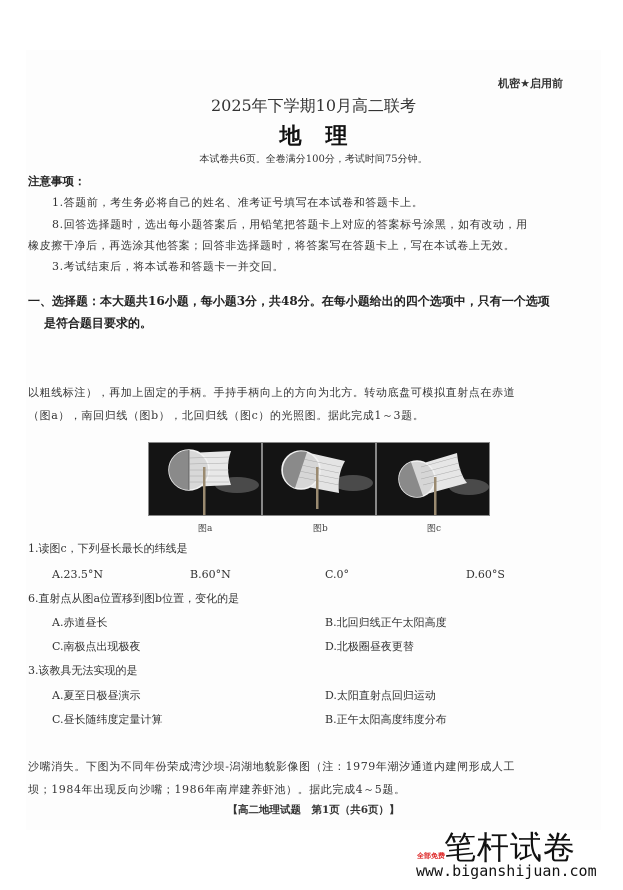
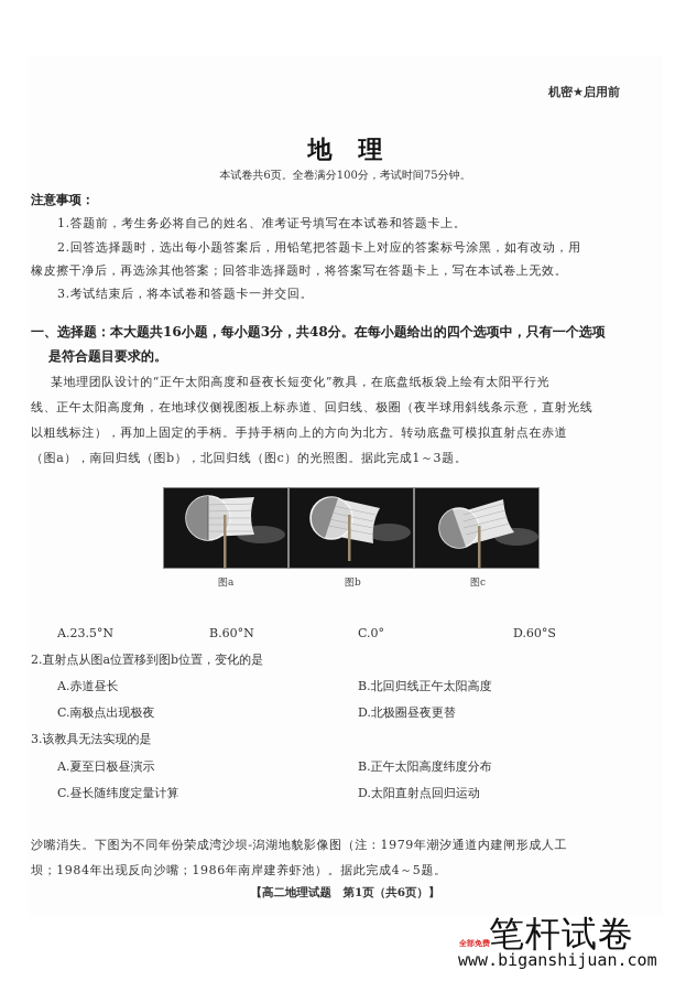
  机密★启用前
- 2025年下学期10月高二联考
  地理
  本试卷共6页。全卷满分100分，考试时间75分钟。
  注意事项：
  1.答题前，考生务必将自己的姓名、准考证号填写在本试卷和答题卡上。
- 8.回答选择题时，选出每小题答案后，用铅笔把答题卡上对应的答案标号涂黑，如有改动，用
+ 2.回答选择题时，选出每小题答案后，用铅笔把答题卡上对应的答案标号涂黑，如有改动，用
  橡皮擦干净后，再选涂其他答案；回答非选择题时，将答案写在答题卡上，写在本试卷上无效。
  3.考试结束后，将本试卷和答题卡一并交回。
  一、选择题：本大题共16小题，每小题3分，共48分。在每小题给出的四个选项中，只有一个选项
  是符合题目要求的。
+ 某地理团队设计的“正午太阳高度和昼夜长短变化”教具，在底盘纸板袋上绘有太阳平行光
+ 线、正午太阳高度角，在地球仪侧视图板上标赤道、回归线、极圈（夜半球用斜线条示意，直射光线
  以粗线标注），再加上固定的手柄。手持手柄向上的方向为北方。转动底盘可模拟直射点在赤道
  （图a），南回归线（图b），北回归线（图c）的光照图。据此完成1～3题。
  图a
  图b
  图c
- 1.读图c，下列昼长最长的纬线是
  A.23.5°N
  B.60°N
  C.0°
  D.60°S
- 6.直射点从图a位置移到图b位置，变化的是
+ 2.直射点从图a位置移到图b位置，变化的是
  A.赤道昼长
  B.北回归线正午太阳高度
  C.南极点出现极夜
  D.北极圈昼夜更替
  3.该教具无法实现的是
  A.夏至日极昼演示
- D.太阳直射点回归运动
+ B.正午太阳高度纬度分布
  C.昼长随纬度定量计算
- B.正午太阳高度纬度分布
+ D.太阳直射点回归运动
  沙嘴消失。下图为不同年份荣成湾沙坝-潟湖地貌影像图（注：1979年潮汐通道内建闸形成人工
  坝；1984年出现反向沙嘴；1986年南岸建养虾池）。据此完成4～5题。
  【高二地理试题 第1页（共6页）】
  全部免费
  笔杆试卷
  www.biganshijuan.com
